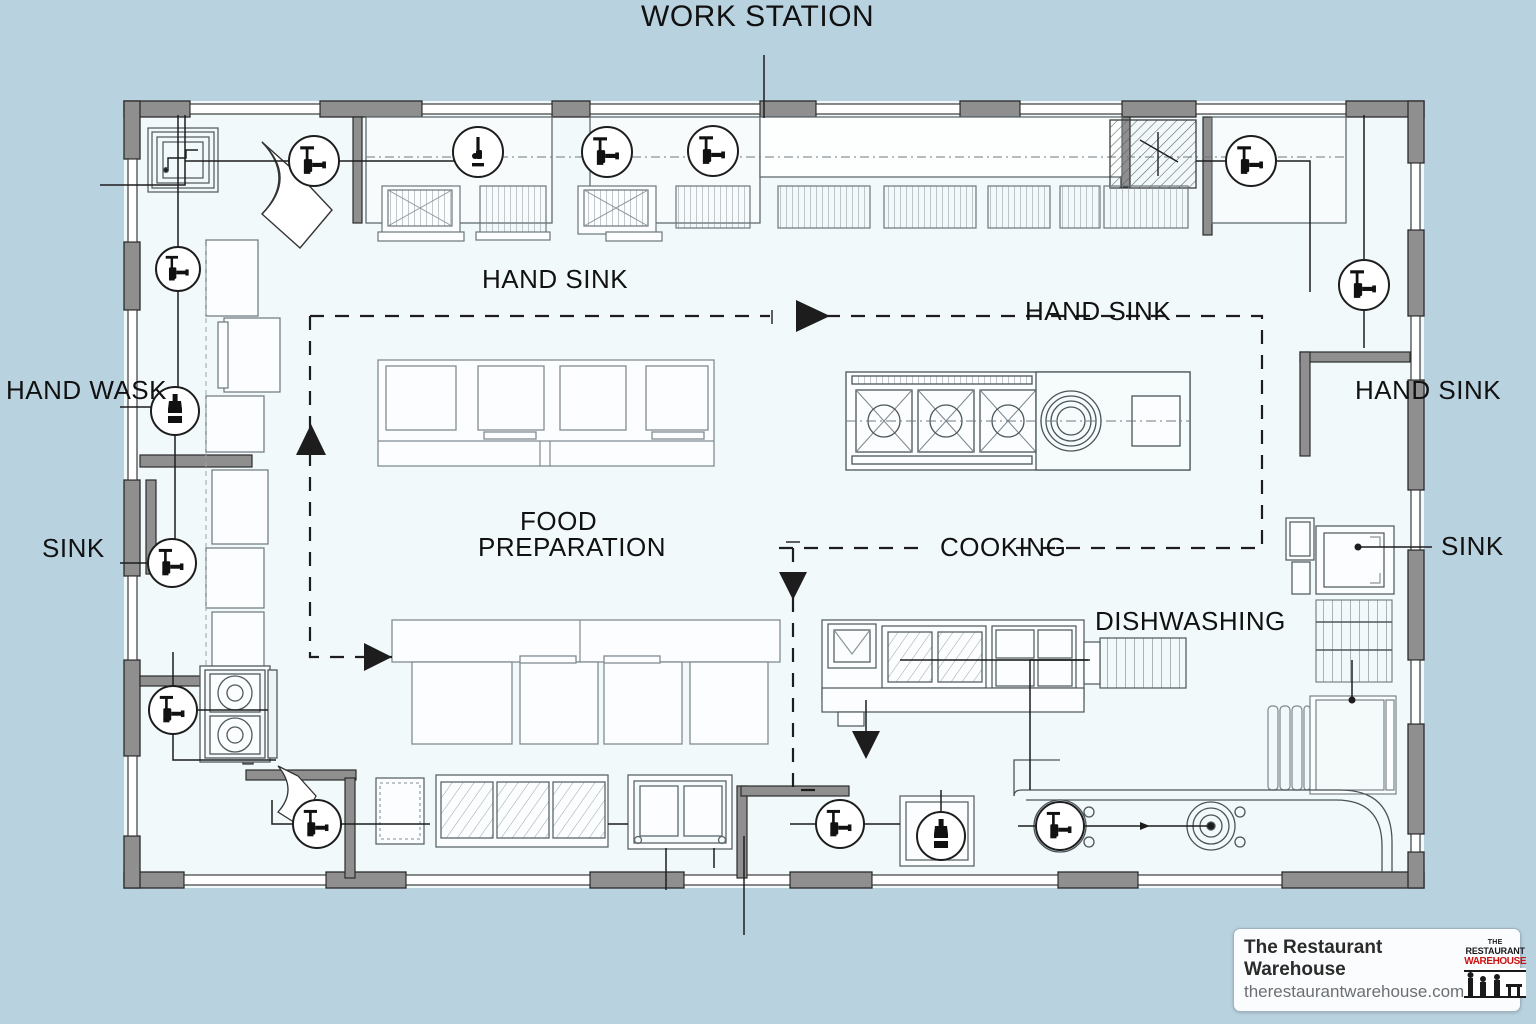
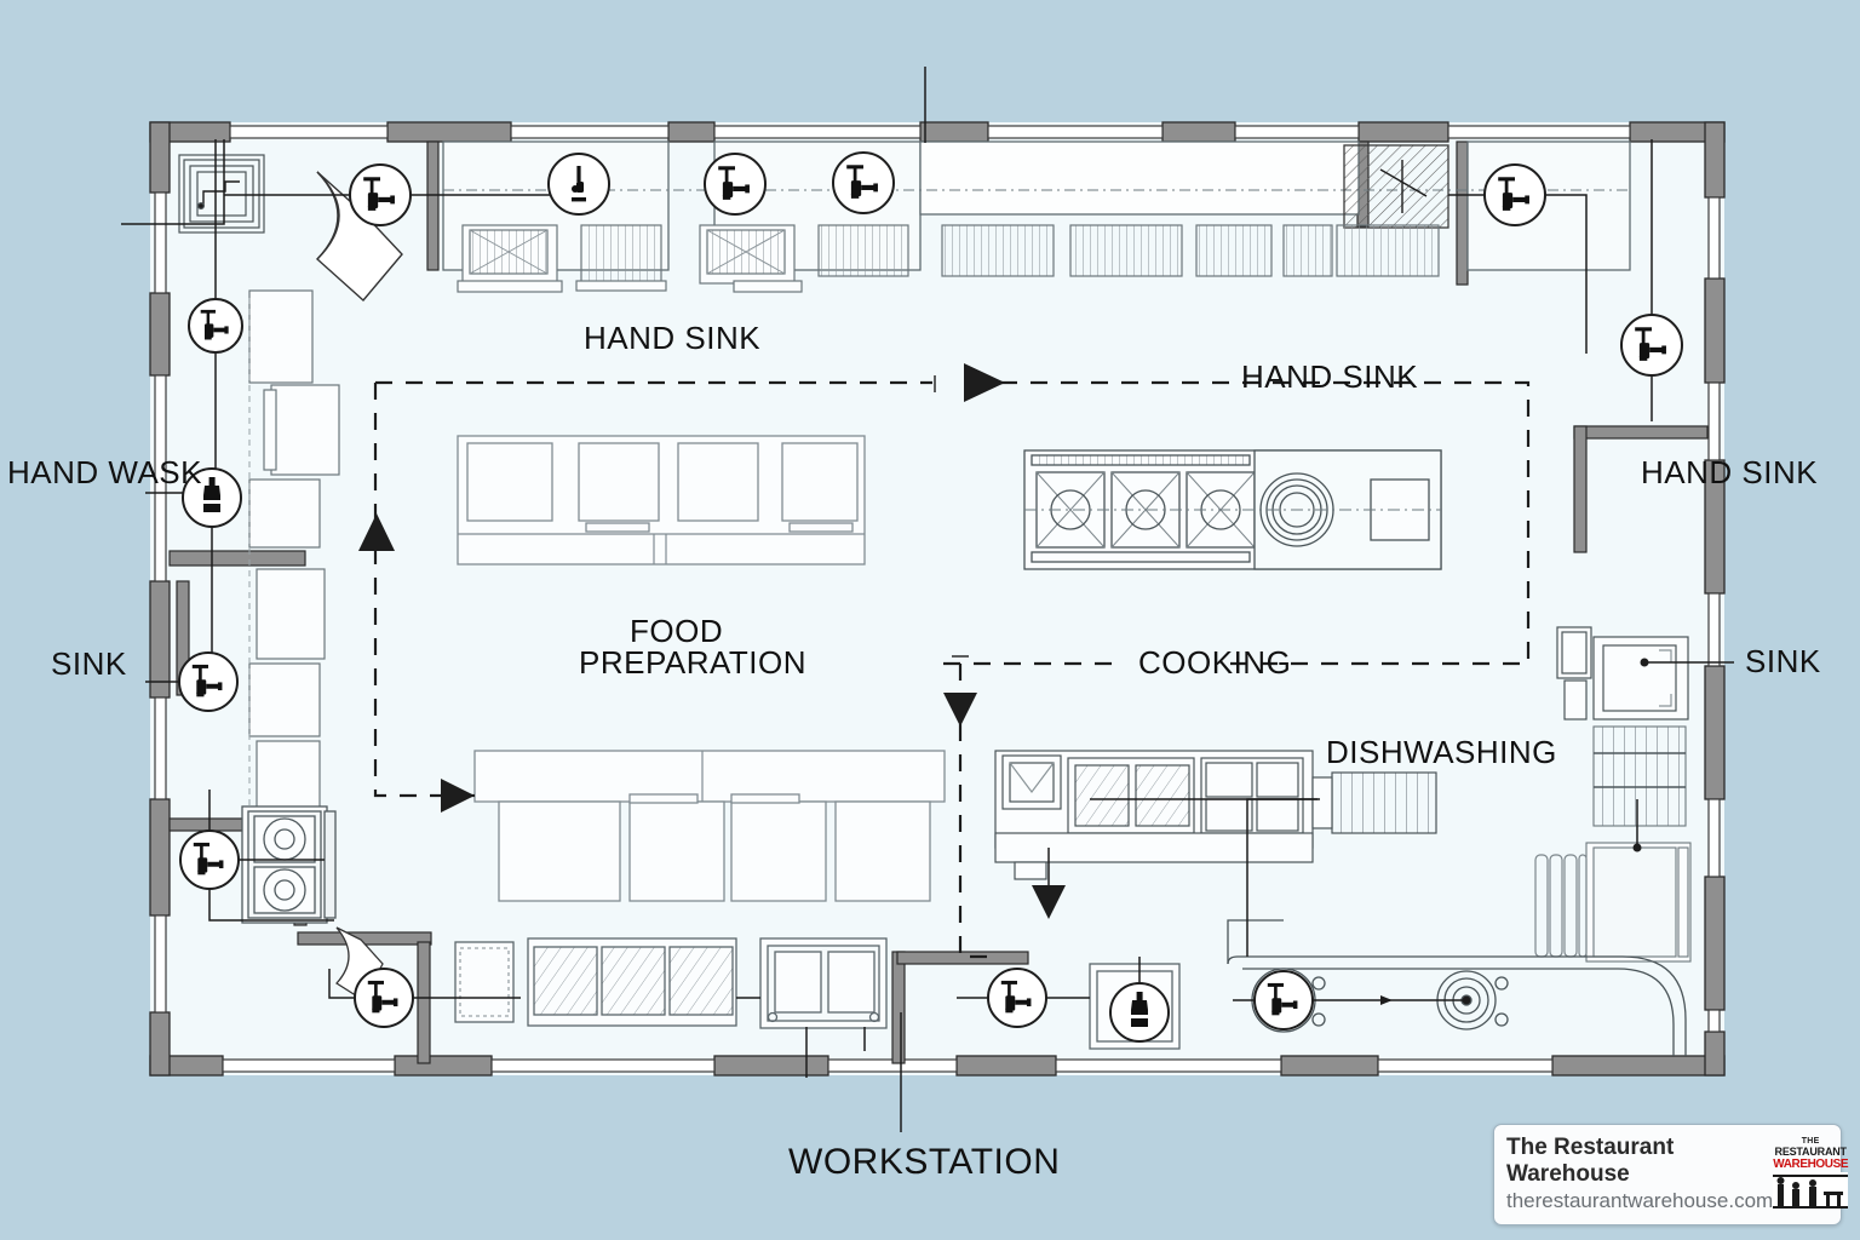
- WORK STATION
  HAND SINK
  HAND SINK
  HAND WASK
  SINK
  FOOD
  PREPARATION
  COOKING
  DISHWASHING
  HAND SINK
  SINK
+ WORKSTATION
  The Restaurant Warehouse
  therestaurantwarehouse.com
  RESTAURANT
  WAREHOUSE
